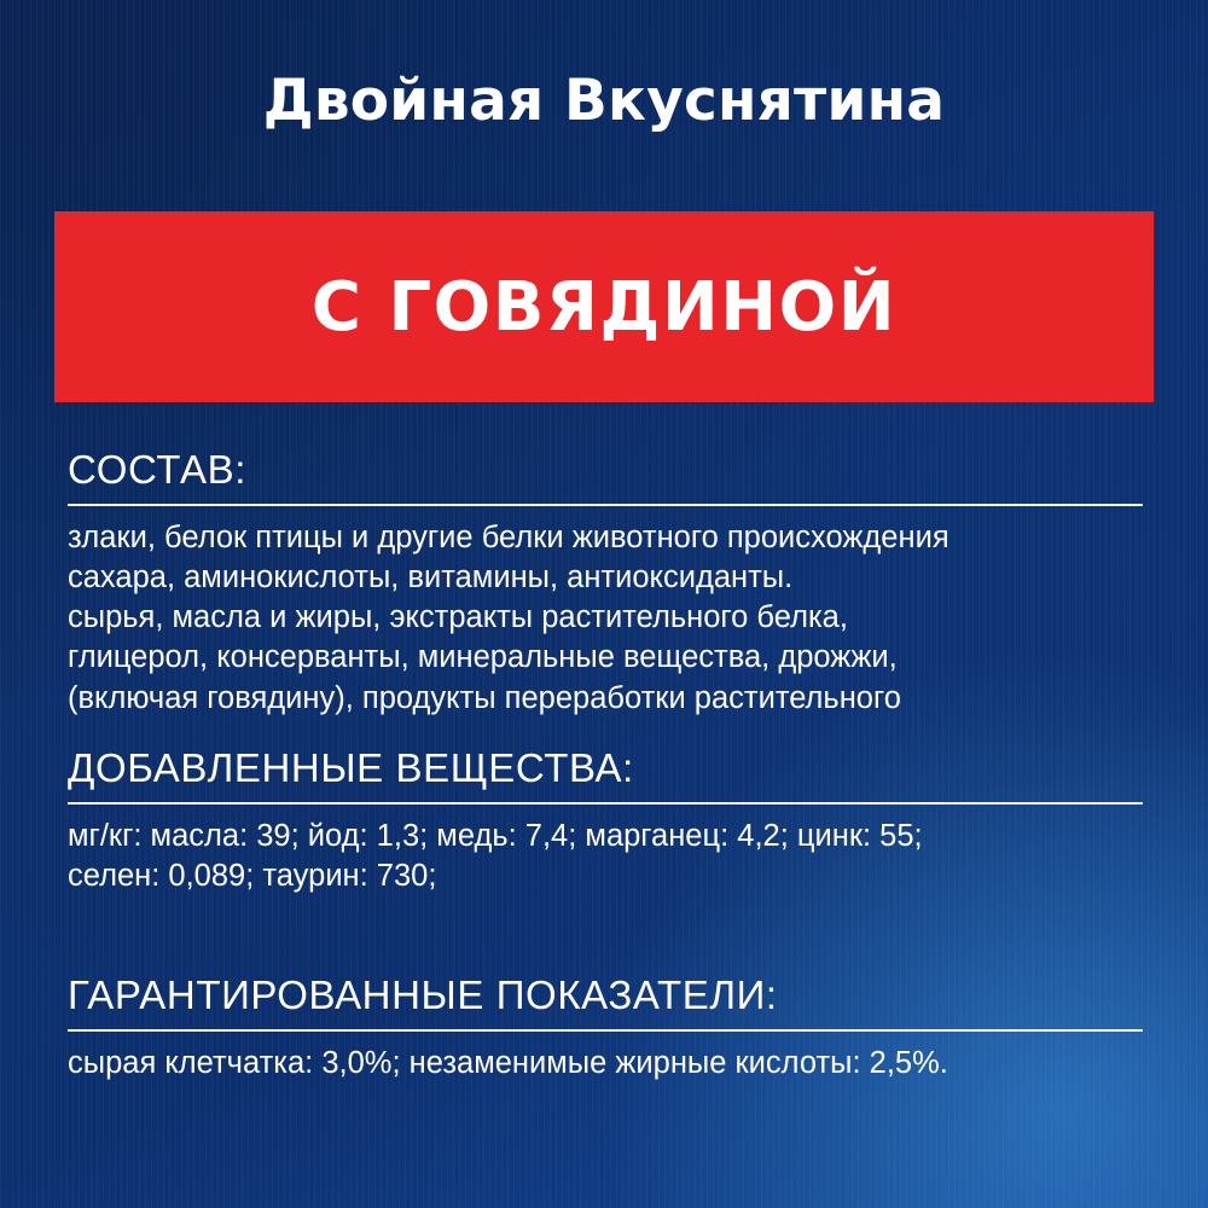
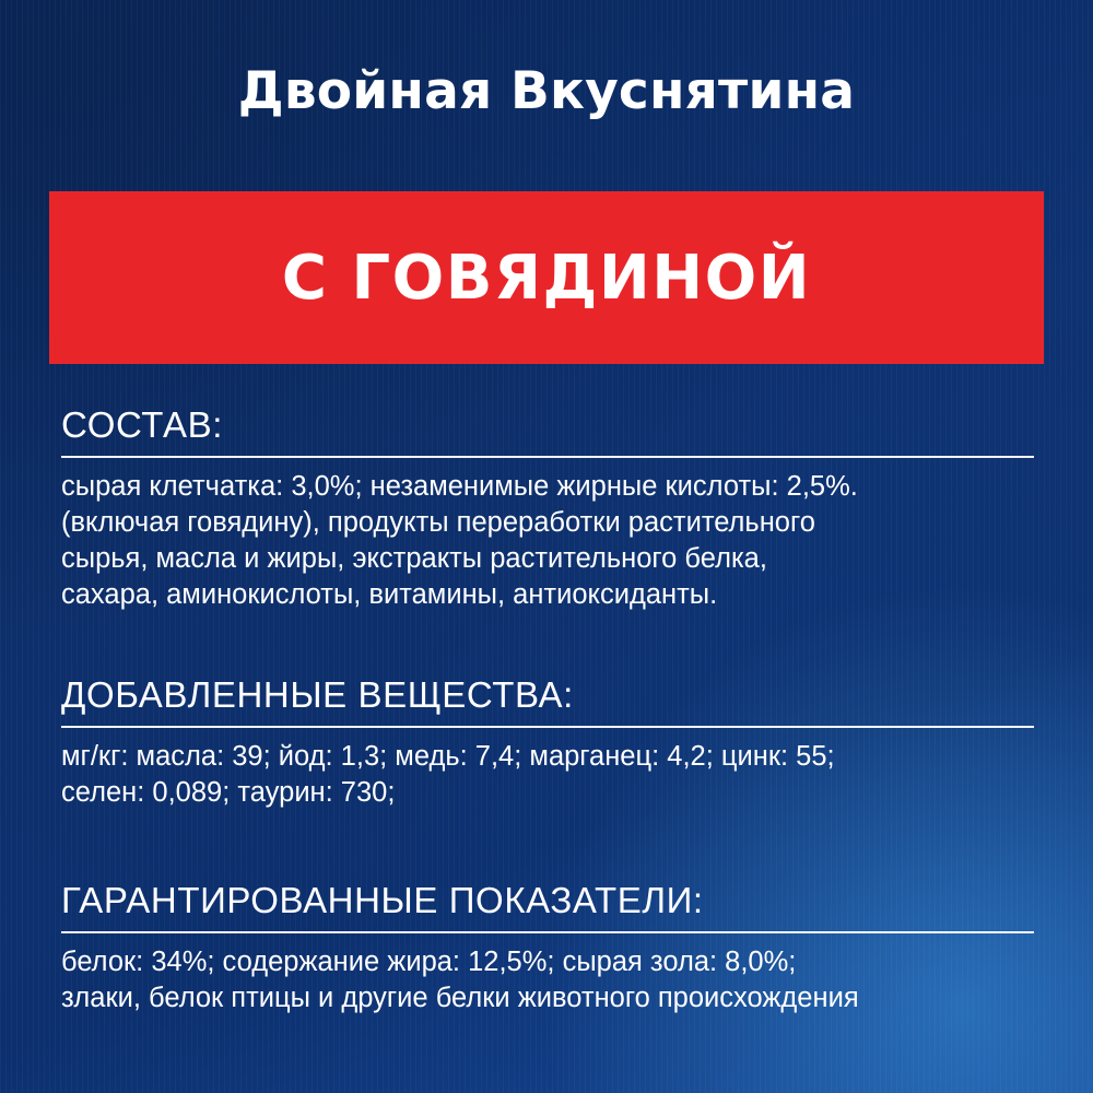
  Двойная Вкуснятина
  С ГОВЯДИНОЙ
  СОСТАВ:
- злаки, белок птицы и другие белки животного происхождения
+ сырая клетчатка: 3,0%; незаменимые жирные кислоты: 2,5%.
- сахара, аминокислоты, витамины, антиоксиданты.
+ (включая говядину), продукты переработки растительного
  сырья, масла и жиры, экстракты растительного белка,
- глицерол, консерванты, минеральные вещества, дрожжи,
- (включая говядину), продукты переработки растительного
+ сахара, аминокислоты, витамины, антиоксиданты.
  ДОБАВЛЕННЫЕ ВЕЩЕСТВА:
  мг/кг: масла: 39; йод: 1,3; медь: 7,4; марганец: 4,2; цинк: 55;
  селен: 0,089; таурин: 730;
  ГАРАНТИРОВАННЫЕ ПОКАЗАТЕЛИ:
+ белок: 34%; содержание жира: 12,5%; сырая зола: 8,0%;
- сырая клетчатка: 3,0%; незаменимые жирные кислоты: 2,5%.
+ злаки, белок птицы и другие белки животного происхождения
